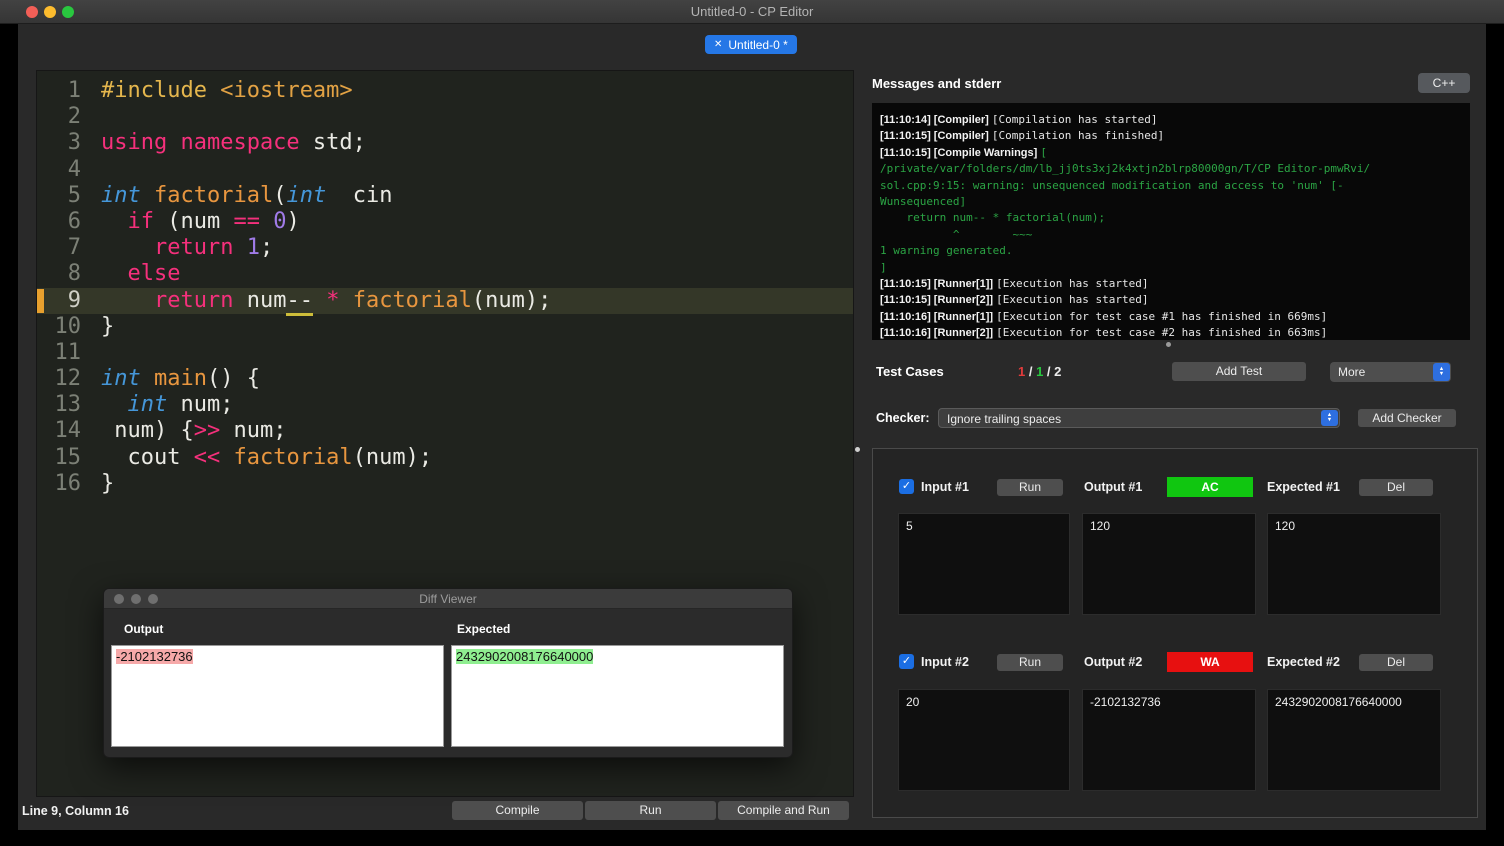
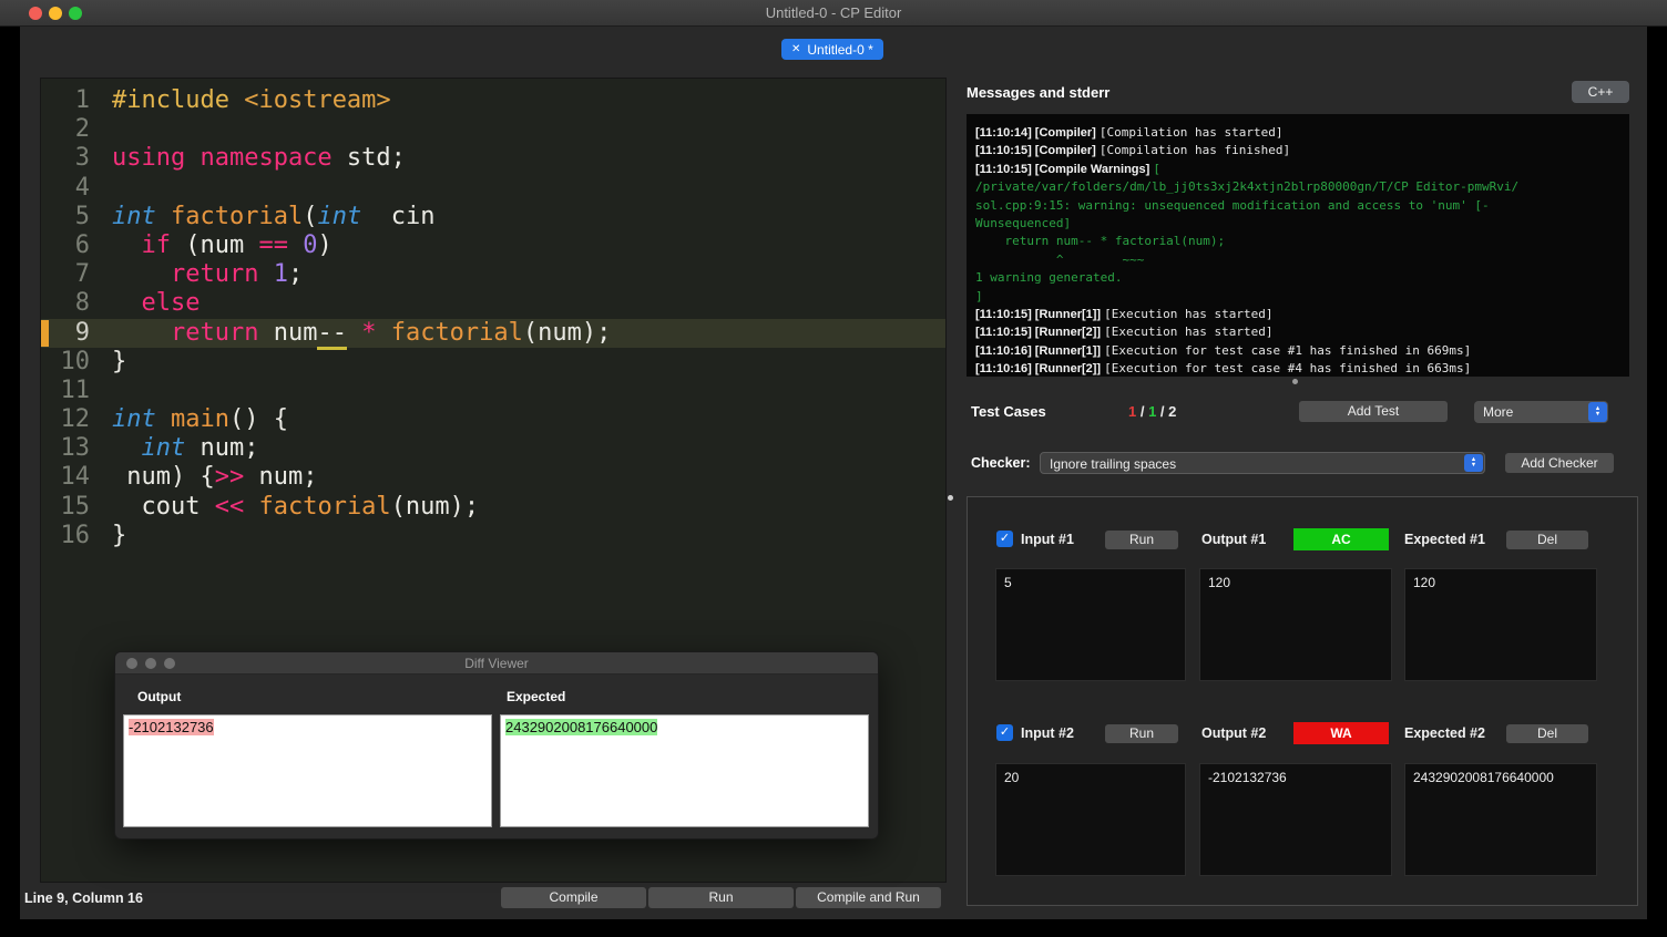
  Untitled-0 - CP Editor
  ✕
  Untitled-0 *
  1
  #include <iostream>
  2
  3
  using namespace std;
  4
  5
  int factorial(int cin
  6
  if (num == 0)
  7
  return 1;
  8
  else
  9
  return num-- * factorial(num);
  10
  }
  11
  12
  int main() {
  13
  int num;
  14
  num) {>> num;
  15
  cout << factorial(num);
  16
  }
  Diff Viewer
  Output
  Expected
  -2102132736
  2432902008176640000
  Line 9, Column 16
  Compile
  Run
  Compile and Run
  Messages and stderr
  C++
  [11:10:14] [Compiler] [Compilation has started]
  [11:10:15] [Compiler] [Compilation has finished]
  [11:10:15] [Compile Warnings] [
  /private/var/folders/dm/lb_jj0ts3xj2k4xtjn2blrp80000gn/T/CP Editor-pmwRvi/
  sol.cpp:9:15: warning: unsequenced modification and access to 'num' [-
  Wunsequenced]
  return num-- * factorial(num);
  ^ ~~~
  1 warning generated.
  ]
  [11:10:15] [Runner[1]] [Execution has started]
  [11:10:15] [Runner[2]] [Execution has started]
  [11:10:16] [Runner[1]] [Execution for test case #1 has finished in 669ms]
- [11:10:16] [Runner[2]] [Execution for test case #2 has finished in 663ms]
+ [11:10:16] [Runner[2]] [Execution for test case #4 has finished in 663ms]
  Test Cases
  1 / 1 / 2
  Add Test
  More
  Checker:
  Ignore trailing spaces
  Add Checker
  ✓
  Input #1
  Run
  Output #1
  AC
  Expected #1
  Del
  5
  120
  120
  ✓
  Input #2
  Run
  Output #2
  WA
  Expected #2
  Del
  20
  -2102132736
  2432902008176640000
